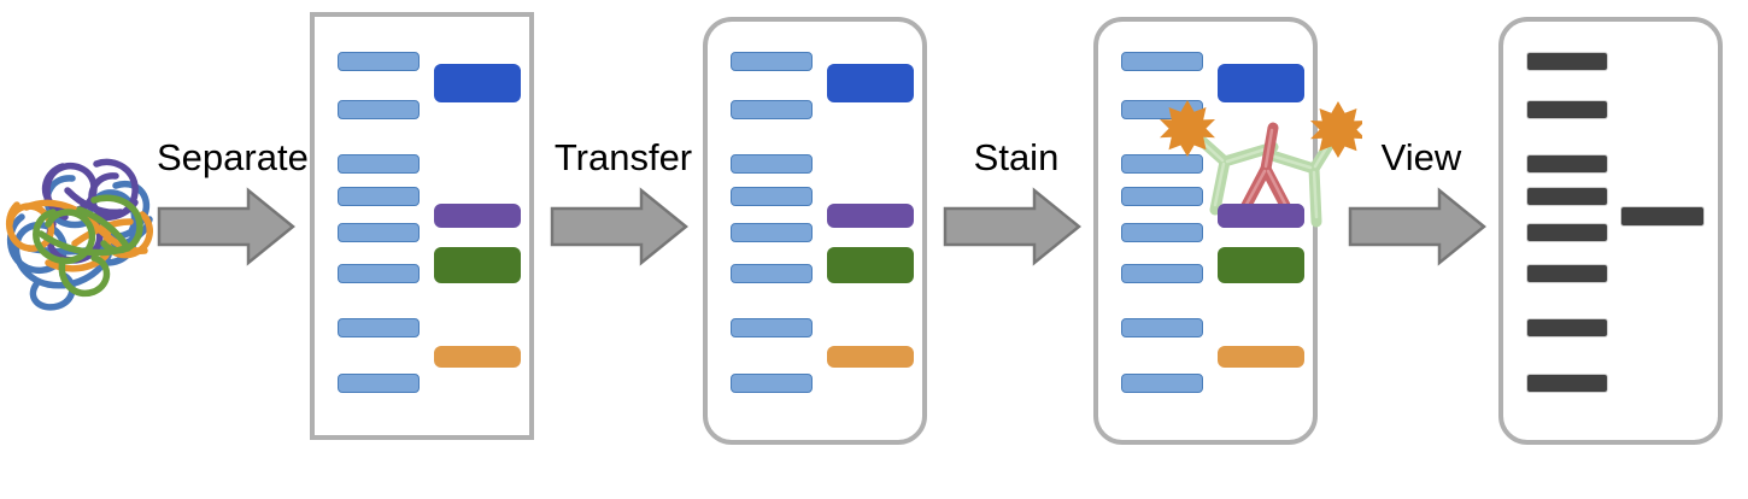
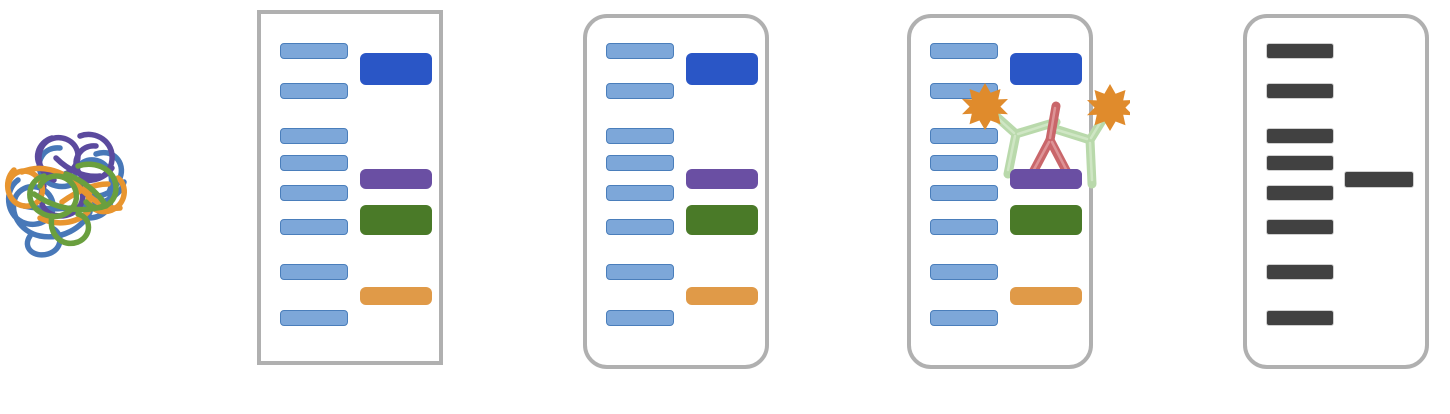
- Separate
- Transfer
- Stain
- View
